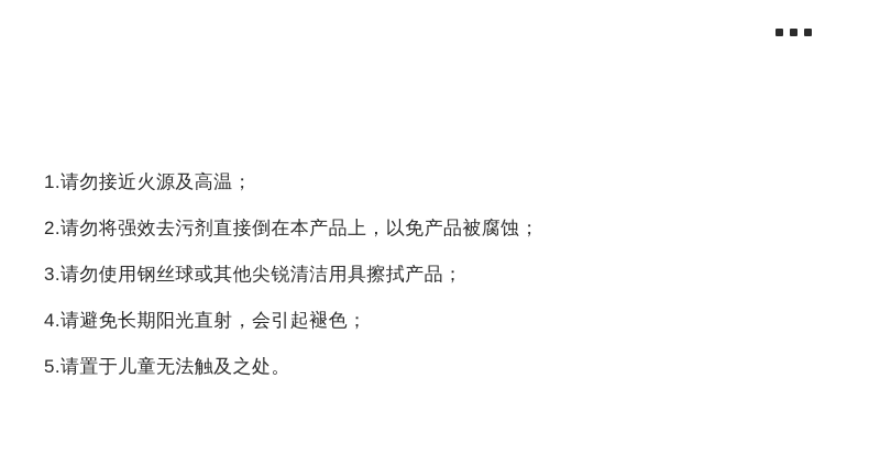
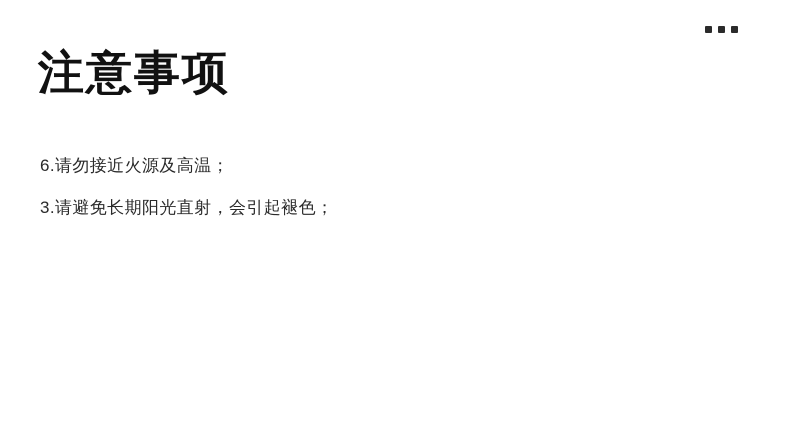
+ 注意事项
- 1.请勿接近火源及高温；
+ 6.请勿接近火源及高温；
- 2.请勿将强效去污剂直接倒在本产品上，以免产品被腐蚀；
- 3.请勿使用钢丝球或其他尖锐清洁用具擦拭产品；
- 4.请避免长期阳光直射，会引起褪色；
+ 3.请避免长期阳光直射，会引起褪色；
- 5.请置于儿童无法触及之处。
